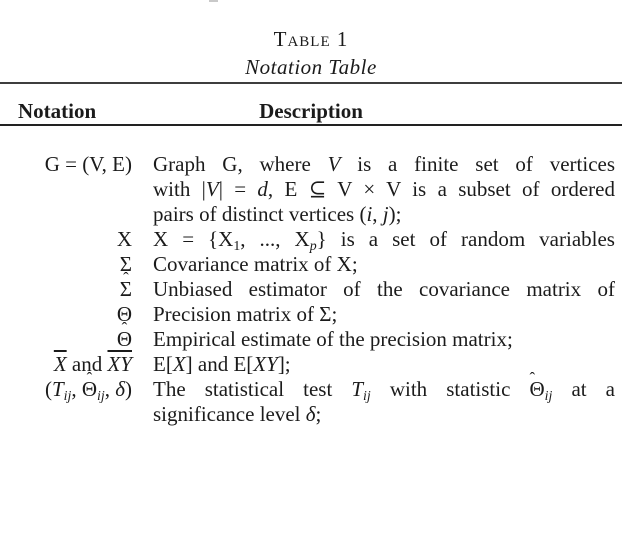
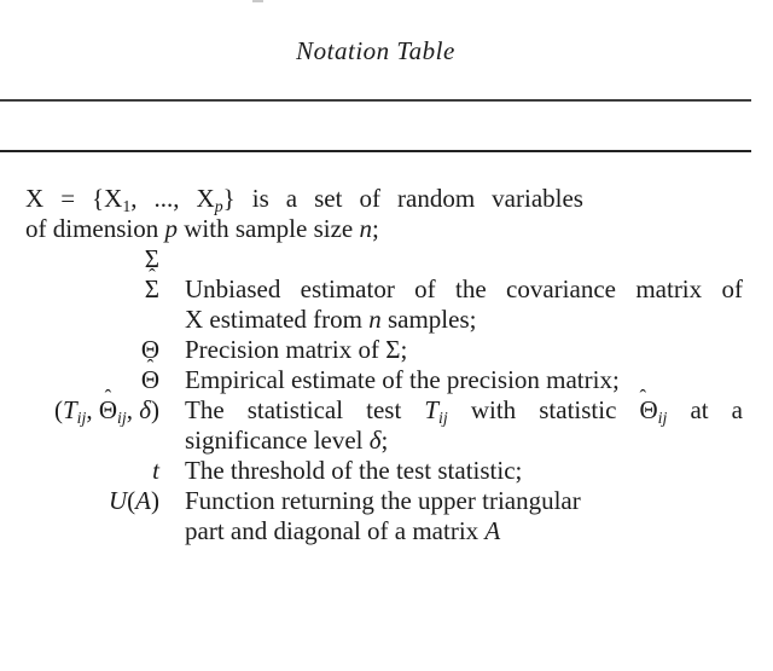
- Table 1
  Notation Table
- Notation
- Description
- G = (V, E)
- Graph G, where V is a finite set of vertices
- with |V| = d, E ⊆ V × V is a subset of ordered
- pairs of distinct vertices (i, j);
- X
  X = {X1, ..., Xp} is a set of random variables
+ of dimension p with sample size n;
  Σ
- Covariance matrix of X;
  ˆ
  Σ
  Unbiased estimator of the covariance matrix of
+ X estimated from n samples;
  Θ
  Precision matrix of Σ;
  ˆ
  Θ
  Empirical estimate of the precision matrix;
- X and XY
- E[X] and E[XY];
  (Tij,
  ˆ
  Θij, δ)
  The statistical test Tij with statistic
  ˆ
  Θij at a
  significance level δ;
+ t
+ The threshold of the test statistic;
+ U(A)
+ Function returning the upper triangular
+ part and diagonal of a matrix A
